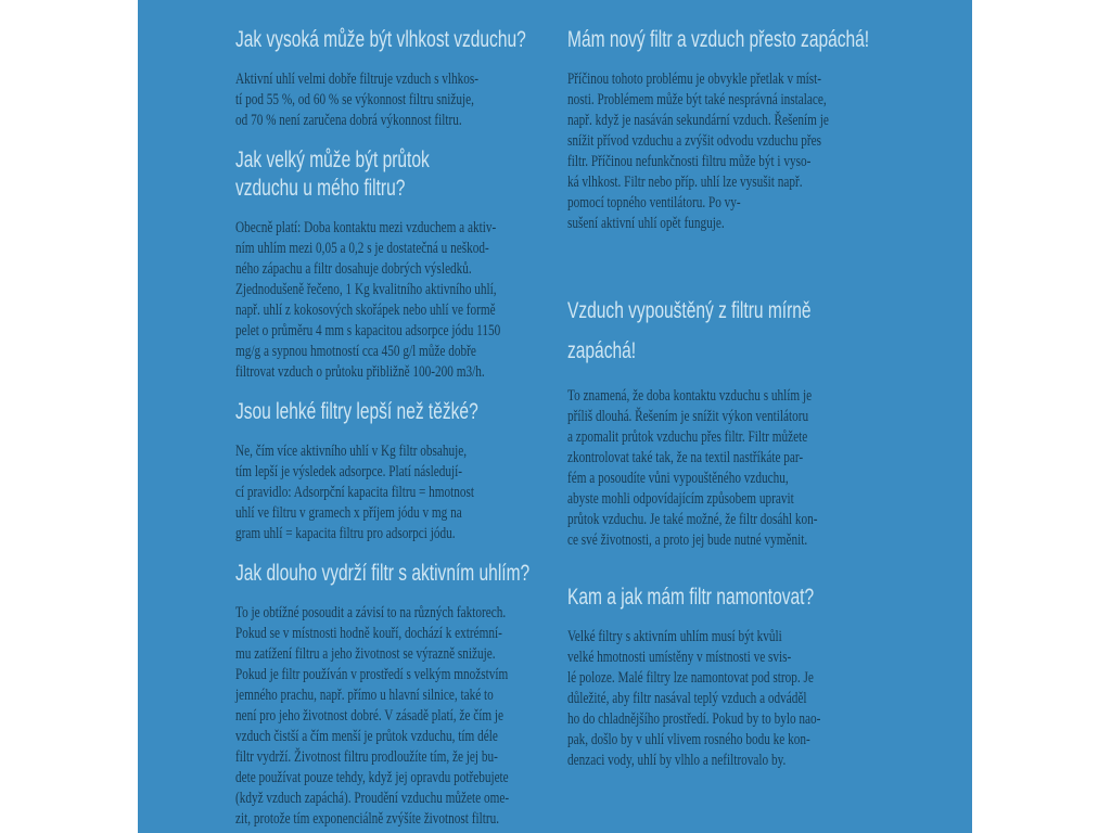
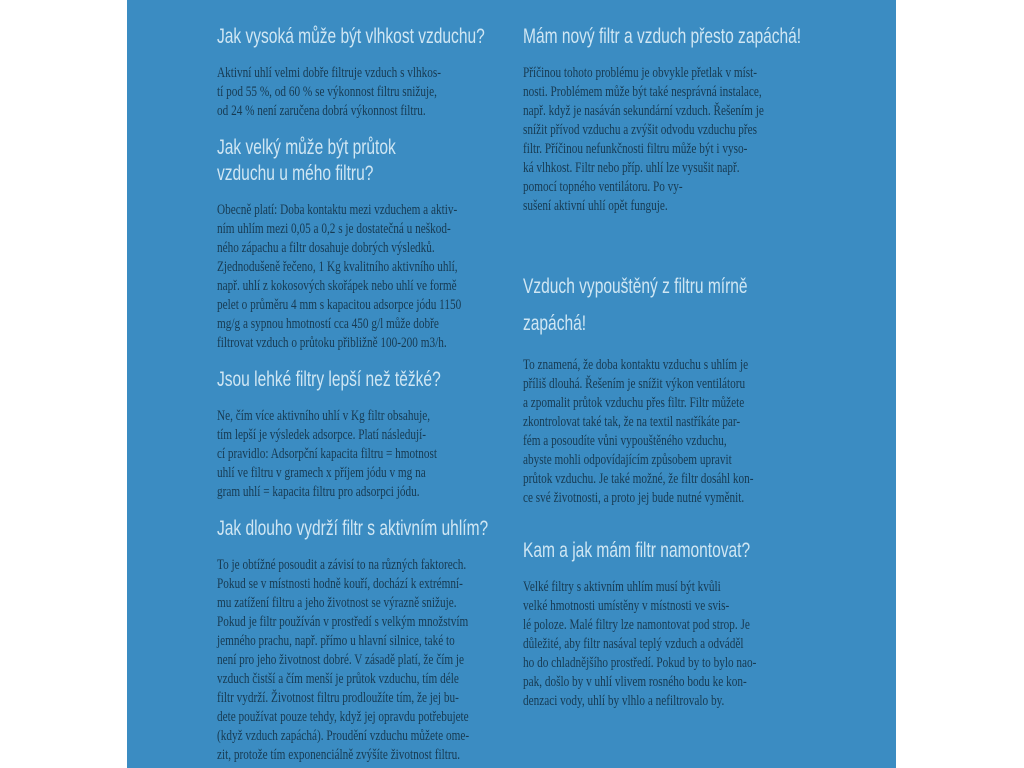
  Jak vysoká může být vlhkost vzduchu?
  Aktivní uhlí velmi dobře filtruje vzduch s vlhkos-
  tí pod 55 %, od 60 % se výkonnost filtru snižuje,
- od 70 % není zaručena dobrá výkonnost filtru.
+ od 24 % není zaručena dobrá výkonnost filtru.
  Jak velký může být průtok
  vzduchu u mého filtru?
  Obecně platí: Doba kontaktu mezi vzduchem a aktiv-
  ním uhlím mezi 0,05 a 0,2 s je dostatečná u neškod-
  ného zápachu a filtr dosahuje dobrých výsledků.
  Zjednodušeně řečeno, 1 Kg kvalitního aktivního uhlí,
  např. uhlí z kokosových skořápek nebo uhlí ve formě
  pelet o průměru 4 mm s kapacitou adsorpce jódu 1150
  mg/g a sypnou hmotností cca 450 g/l může dobře
  filtrovat vzduch o průtoku přibližně 100-200 m3/h.
  Jsou lehké filtry lepší než těžké?
  Ne, čím více aktivního uhlí v Kg filtr obsahuje,
  tím lepší je výsledek adsorpce. Platí následují-
  cí pravidlo: Adsorpční kapacita filtru = hmotnost
  uhlí ve filtru v gramech x příjem jódu v mg na
  gram uhlí = kapacita filtru pro adsorpci jódu.
  Jak dlouho vydrží filtr s aktivním uhlím?
  To je obtížné posoudit a závisí to na různých faktorech.
  Pokud se v místnosti hodně kouří, dochází k extrémní-
  mu zatížení filtru a jeho životnost se výrazně snižuje.
  Pokud je filtr používán v prostředí s velkým množstvím
  jemného prachu, např. přímo u hlavní silnice, také to
  není pro jeho životnost dobré. V zásadě platí, že čím je
  vzduch čistší a čím menší je průtok vzduchu, tím déle
  filtr vydrží. Životnost filtru prodloužíte tím, že jej bu-
  dete používat pouze tehdy, když jej opravdu potřebujete
  (když vzduch zapáchá). Proudění vzduchu můžete ome-
  zit, protože tím exponenciálně zvýšíte životnost filtru.
  Mám nový filtr a vzduch přesto zapáchá!
  Příčinou tohoto problému je obvykle přetlak v míst-
  nosti. Problémem může být také nesprávná instalace,
  např. když je nasáván sekundární vzduch. Řešením je
  snížit přívod vzduchu a zvýšit odvodu vzduchu přes
  filtr. Příčinou nefunkčnosti filtru může být i vyso-
  ká vlhkost. Filtr nebo příp. uhlí lze vysušit např.
  pomocí topného ventilátoru. Po vy-
  sušení aktivní uhlí opět funguje.
  Vzduch vypouštěný z filtru mírně
  zapáchá!
  To znamená, že doba kontaktu vzduchu s uhlím je
  příliš dlouhá. Řešením je snížit výkon ventilátoru
  a zpomalit průtok vzduchu přes filtr. Filtr můžete
  zkontrolovat také tak, že na textil nastříkáte par-
  fém a posoudíte vůni vypouštěného vzduchu,
  abyste mohli odpovídajícím způsobem upravit
  průtok vzduchu. Je také možné, že filtr dosáhl kon-
  ce své životnosti, a proto jej bude nutné vyměnit.
  Kam a jak mám filtr namontovat?
  Velké filtry s aktivním uhlím musí být kvůli
  velké hmotnosti umístěny v místnosti ve svis-
  lé poloze. Malé filtry lze namontovat pod strop. Je
  důležité, aby filtr nasával teplý vzduch a odváděl
  ho do chladnějšího prostředí. Pokud by to bylo nao-
  pak, došlo by v uhlí vlivem rosného bodu ke kon-
  denzaci vody, uhlí by vlhlo a nefiltrovalo by.
